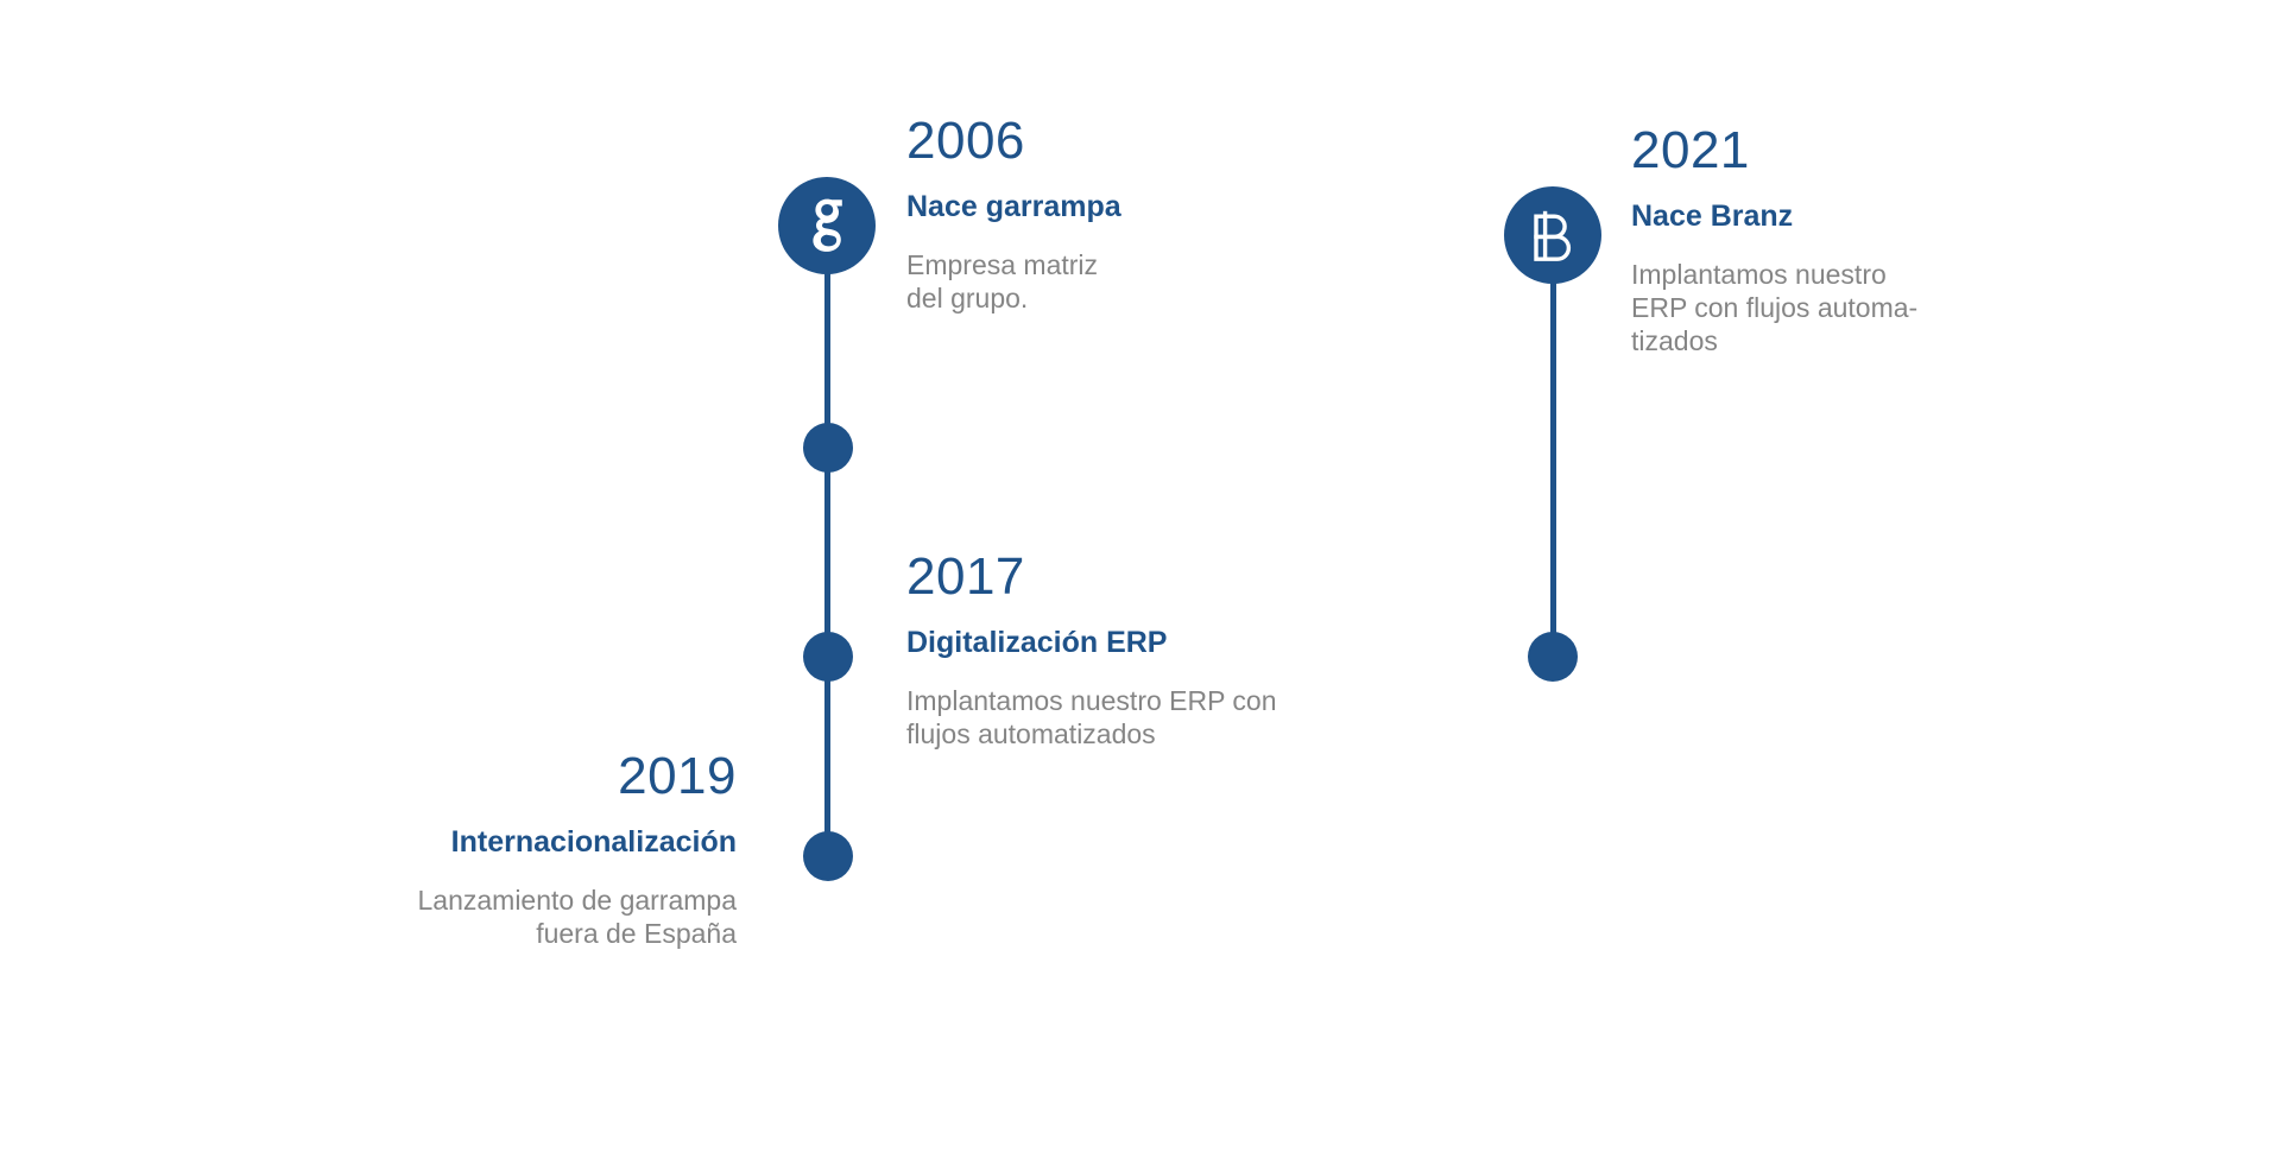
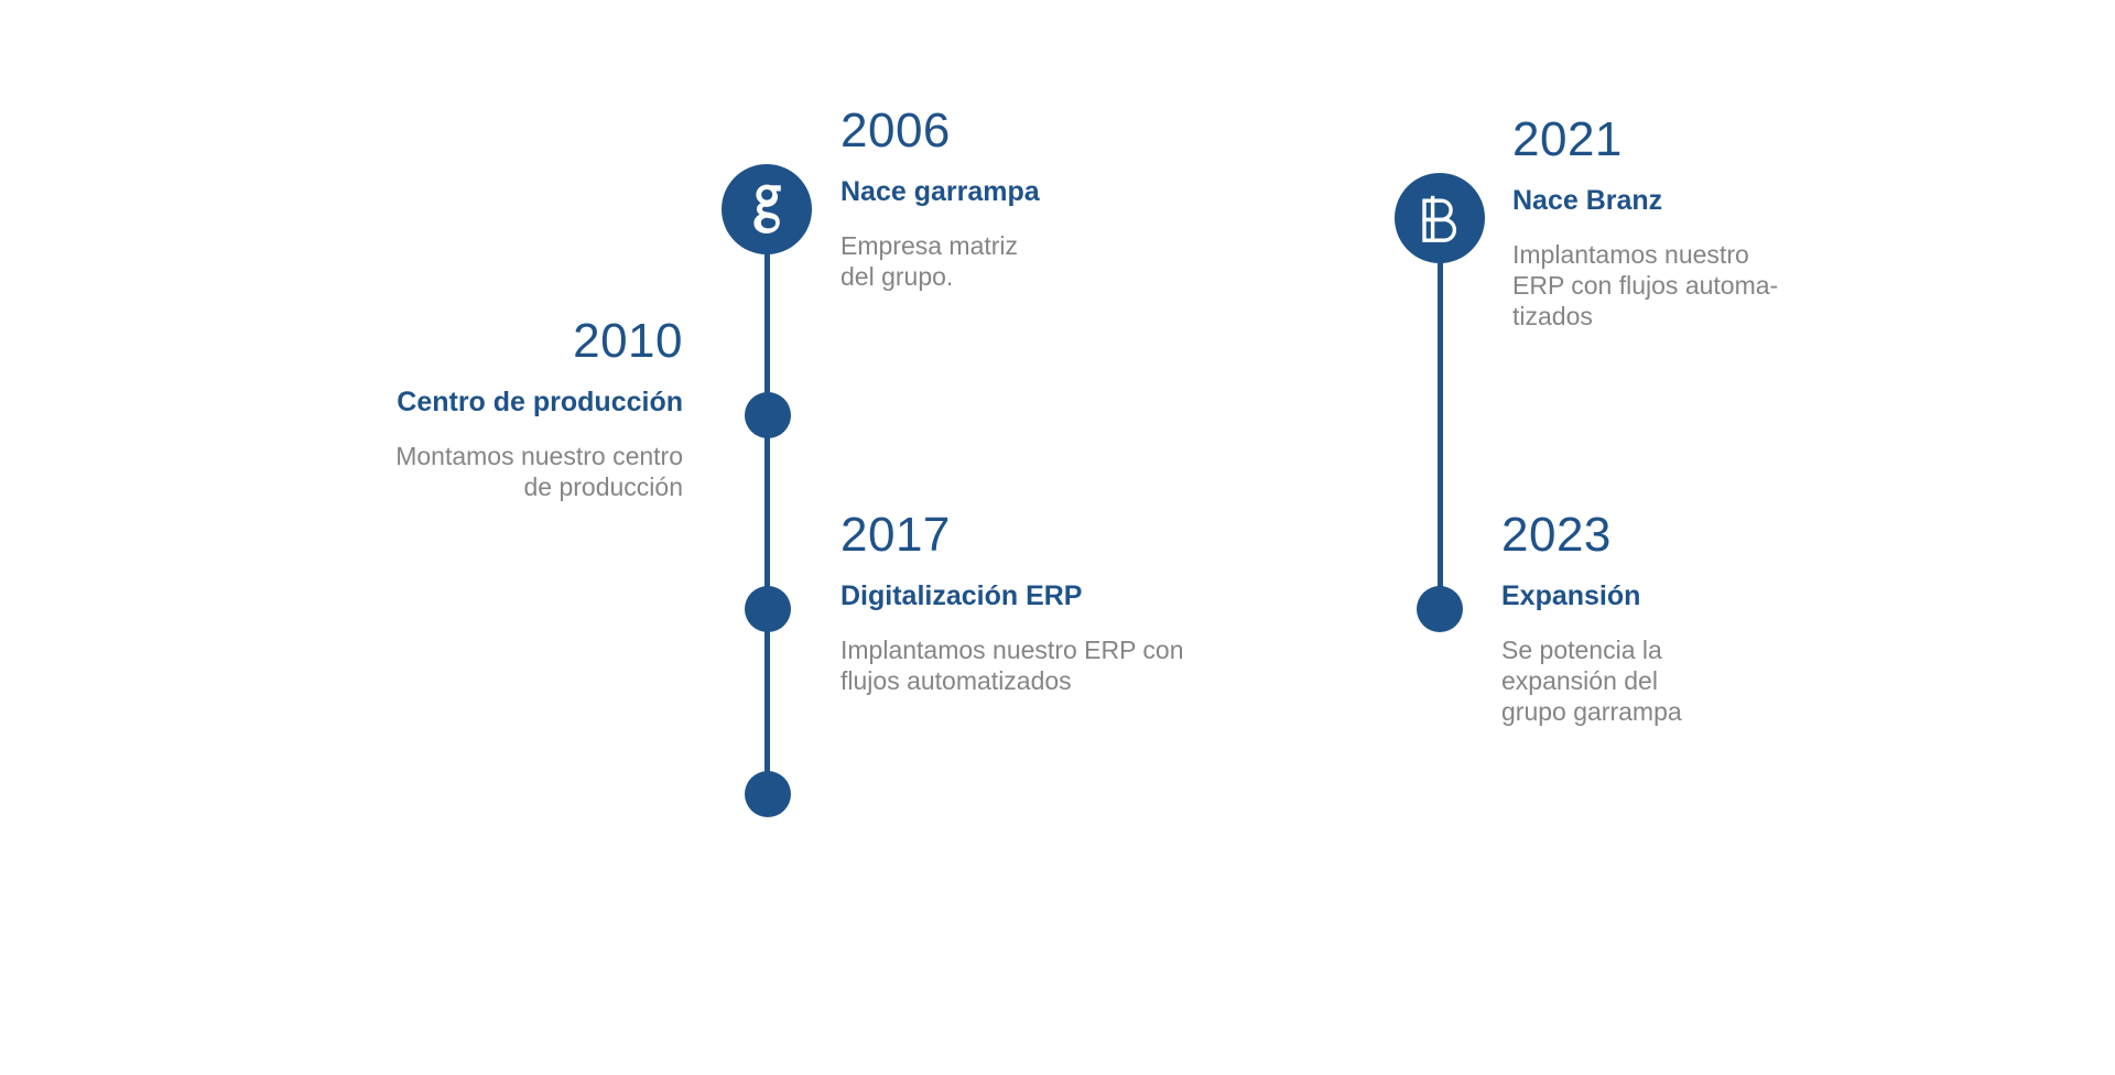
  2006
  Nace garrampa
  Empresa matriz
  del grupo.
+ 2010
+ Centro de producción
+ Montamos nuestro centro
+ de producción
  2017
  Digitalización ERP
  Implantamos nuestro ERP con
  flujos automatizados
- 2019
- Internacionalización
- Lanzamiento de garrampa
- fuera de España
  2021
  Nace Branz
  Implantamos nuestro
  ERP con flujos automa-
  tizados
+ 2023
+ Expansión
+ Se potencia la
+ expansión del
+ grupo garrampa
